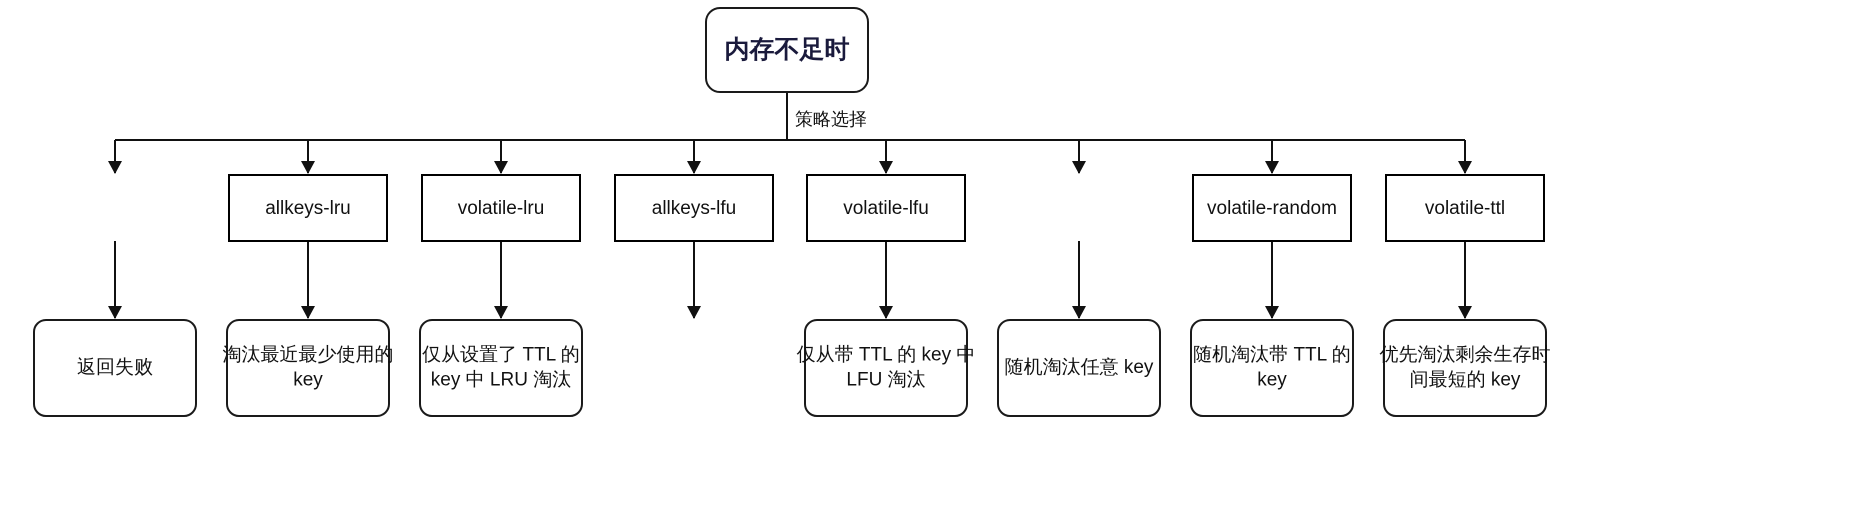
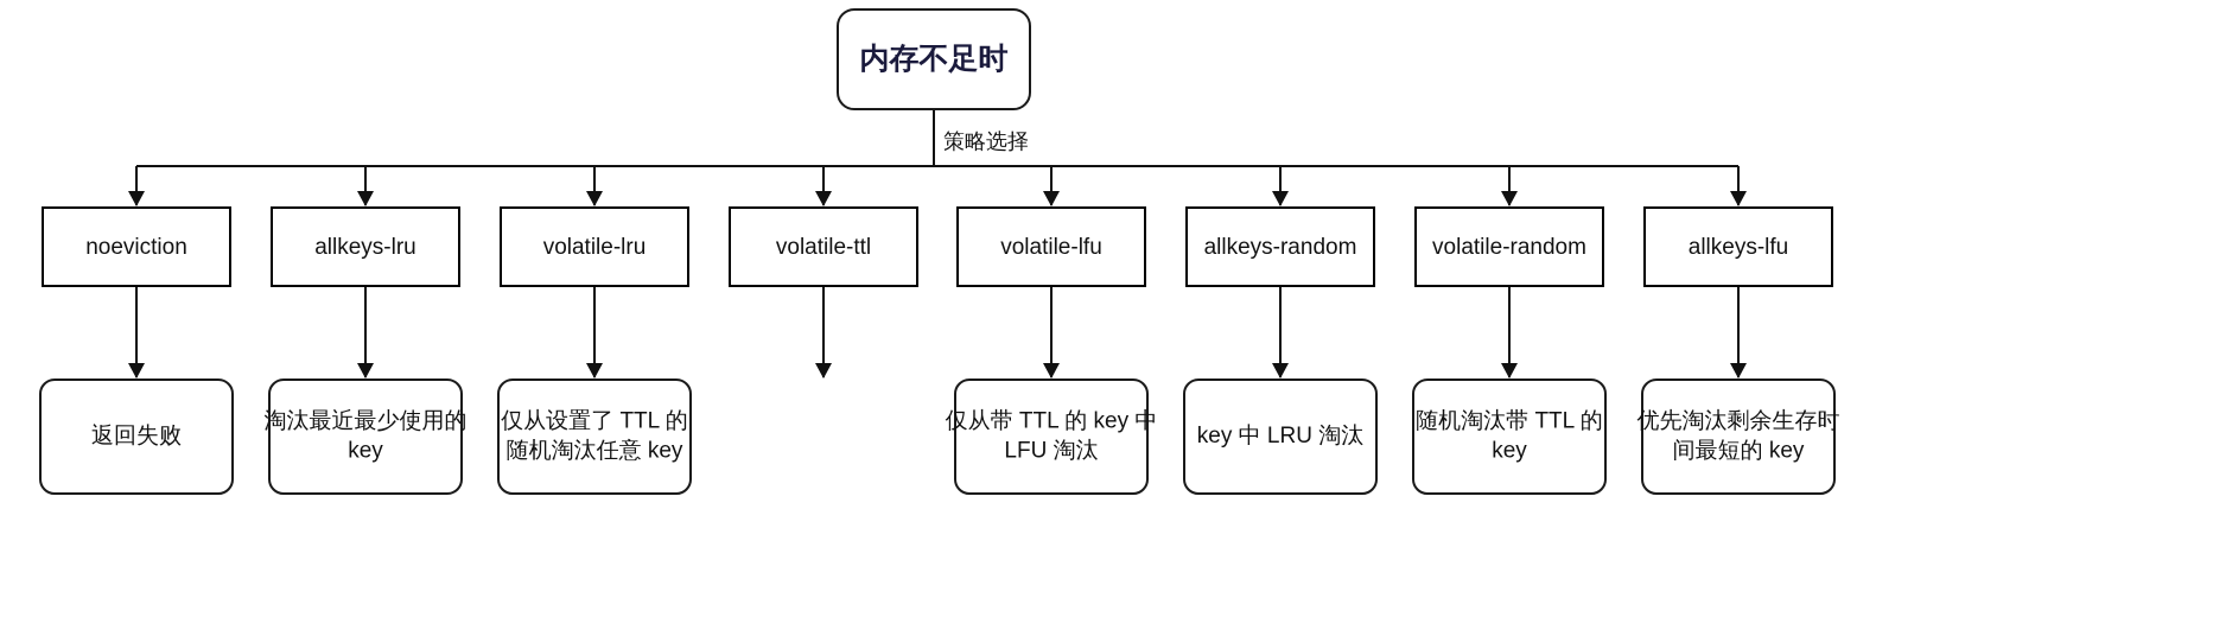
  策略选择
+ noeviction
  返回失败
  allkeys-lru
  淘汰最近最少使用的
  key
  volatile-lru
  仅从设置了 TTL 的
- key 中 LRU 淘汰
+ 随机淘汰任意 key
- allkeys-lfu
+ volatile-ttl
  volatile-lfu
  仅从带 TTL 的 key 中
  LFU 淘汰
+ allkeys-random
- 随机淘汰任意 key
+ key 中 LRU 淘汰
  volatile-random
  随机淘汰带 TTL 的
  key
- volatile-ttl
+ allkeys-lfu
  优先淘汰剩余生存时
  间最短的 key
  内存不足时
